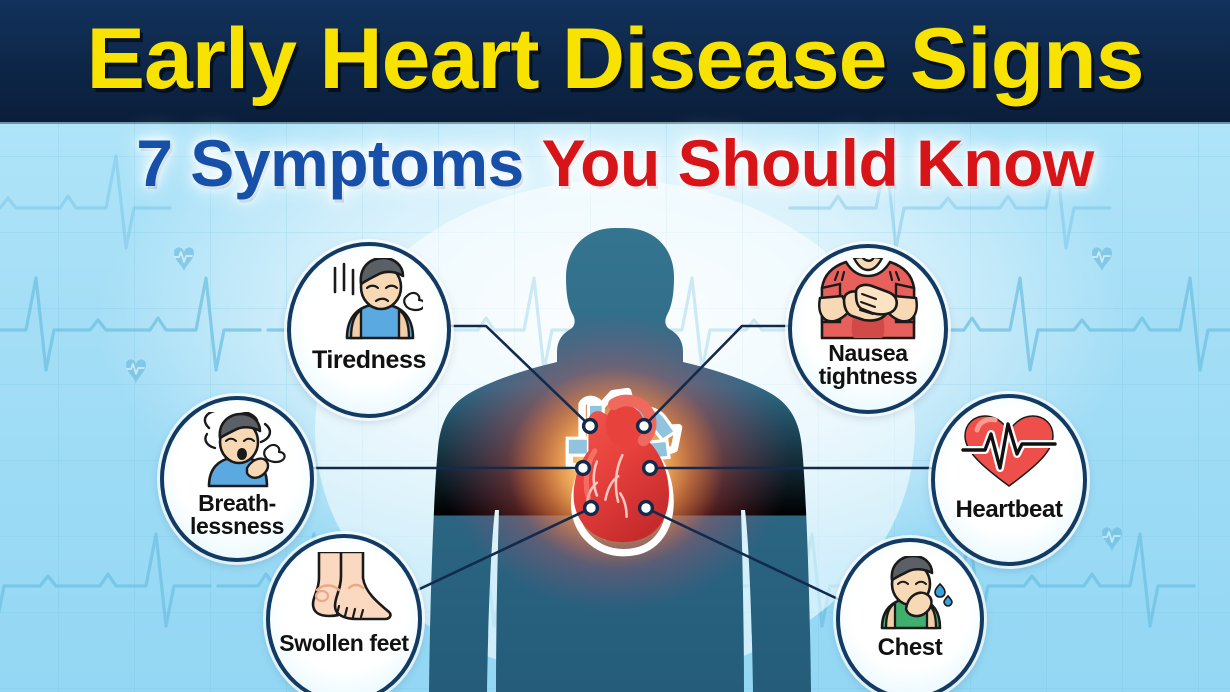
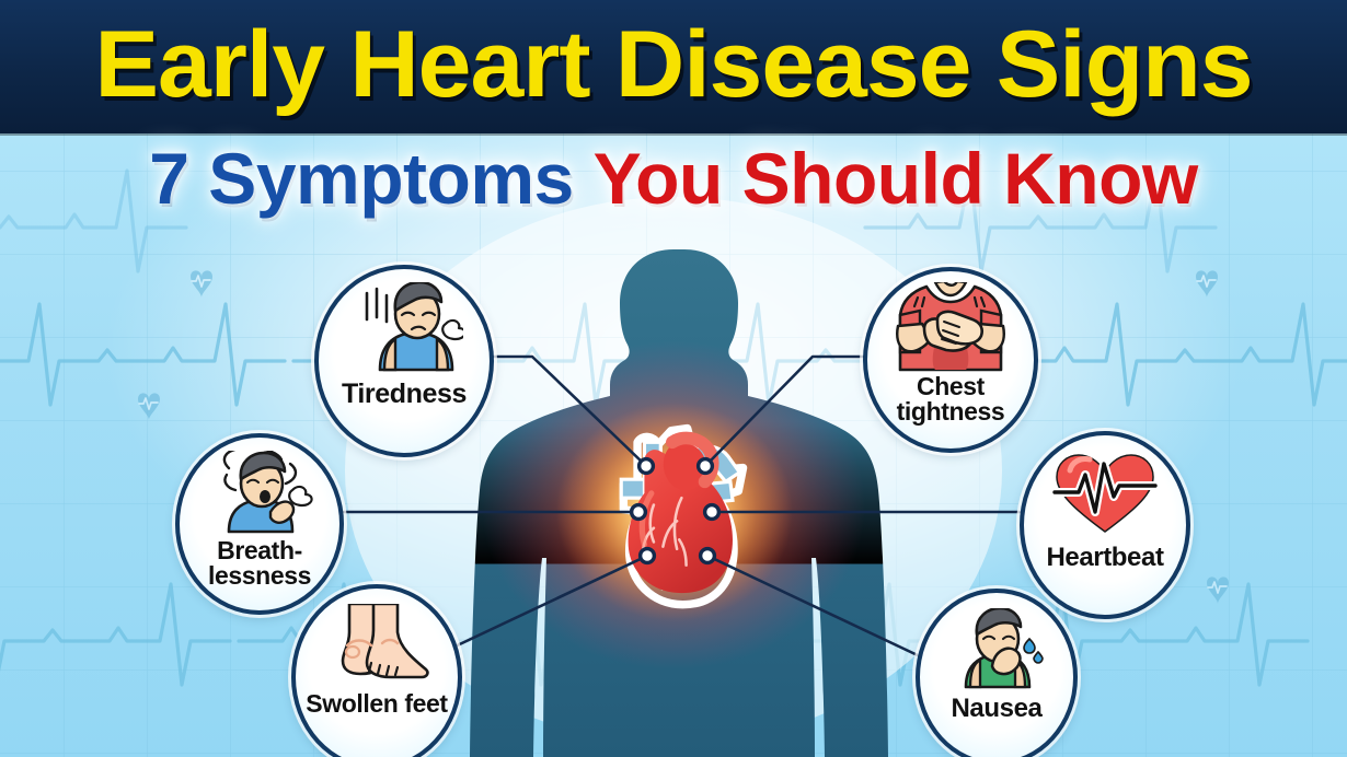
  Early Heart Disease Signs
  7 Symptoms You Should Know
  Tiredness
  Breath-
  lessness
  Swollen feet
- Nausea
+ Chest
  tightness
  Heartbeat
- Chest
+ Nausea
